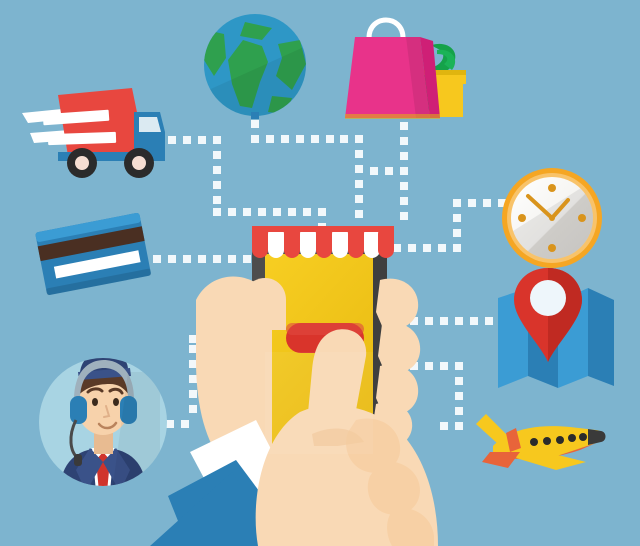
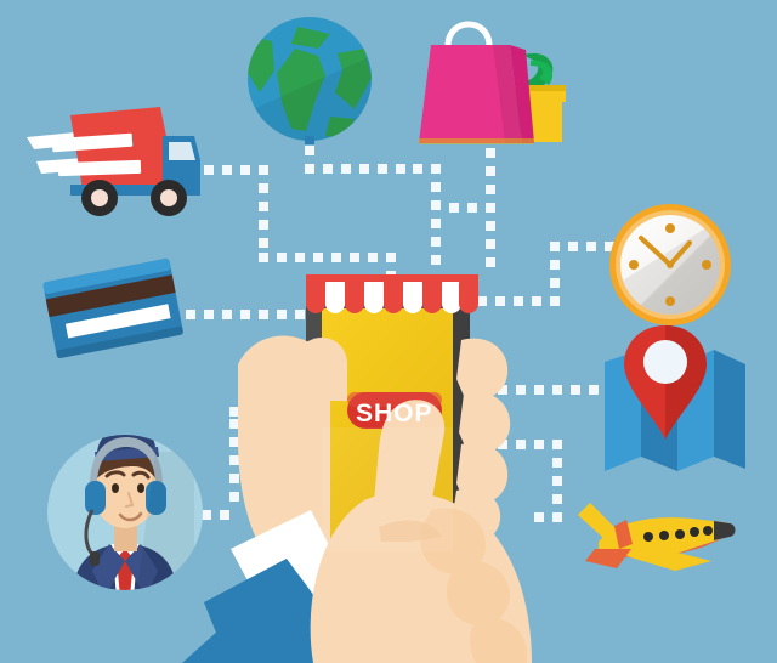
+ SHOP
